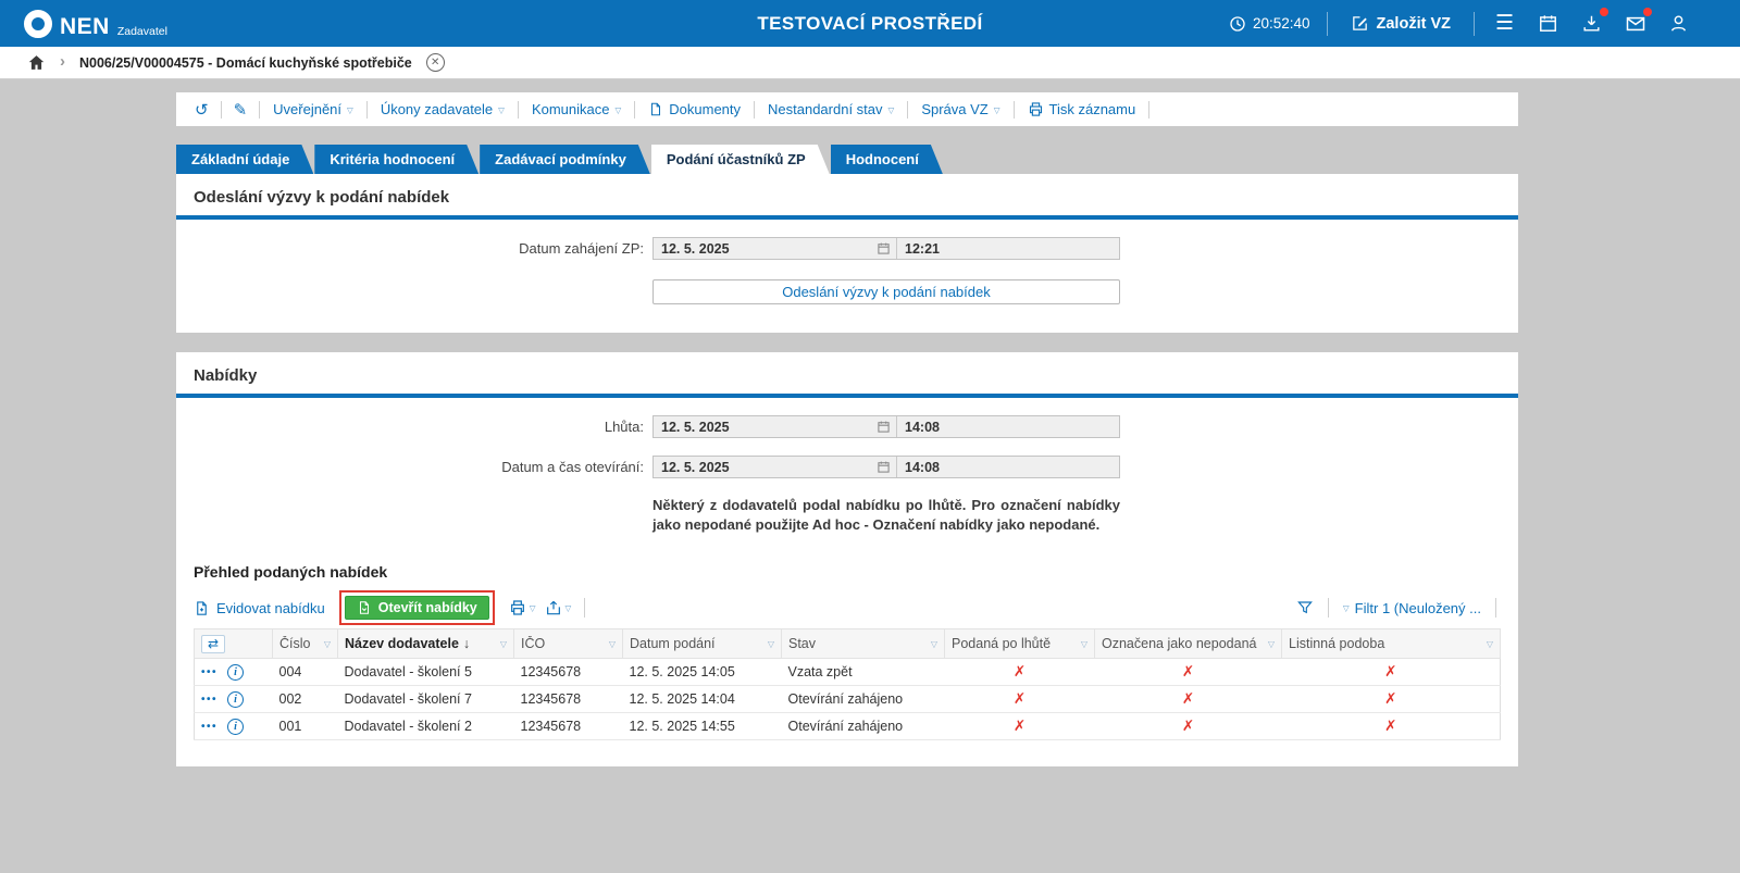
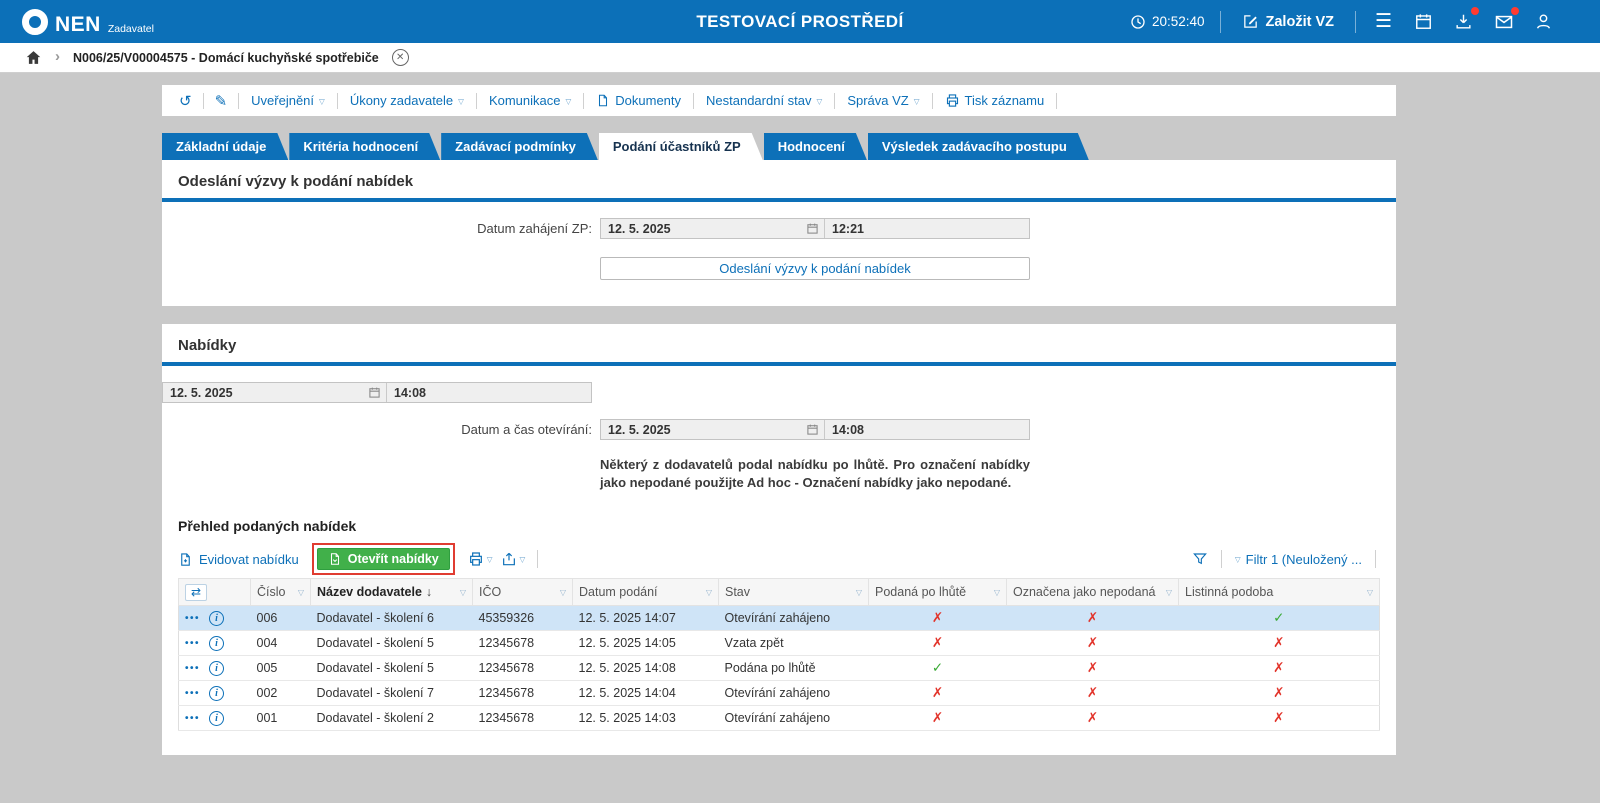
  NEN
  Zadavatel
  TESTOVACÍ PROSTŘEDÍ
  20:52:40
  Založit VZ
  ☰
  ›
  N006/25/V00004575 - Domácí kuchyňské spotřebiče
  ✕
  ↺
  ✎
  Uveřejnění
  ▽
  Úkony zadavatele
  ▽
  Komunikace
  ▽
  Dokumenty
  Nestandardní stav
  ▽
  Správa VZ
  ▽
  Tisk záznamu
  Základní údaje
  Kritéria hodnocení
  Zadávací podmínky
  Podání účastníků ZP
  Hodnocení
+ Výsledek zadávacího postupu
  Odeslání výzvy k podání nabídek
  Datum zahájení ZP:
  12. 5. 2025
  12:21
  Odeslání výzvy k podání nabídek
  Nabídky
- Lhůta:
  12. 5. 2025
  14:08
  Datum a čas otevírání:
  12. 5. 2025
  14:08
  Některý z dodavatelů podal nabídku po lhůtě. Pro označení nabídky jako nepodané použijte Ad hoc - Označení nabídky jako nepodané.
  Přehled podaných nabídek
  Evidovat nabídku
  Otevřít nabídky
  ▽
  ▽
  ▽
  Filtr 1 (Neuložený ...
  ⇄	Číslo ▽	Název dodavatele ↓ ▽	IČO ▽	Datum podání ▽	Stav ▽	Podaná po lhůtě ▽	Označena jako nepodaná ▽	Listinná podoba ▽
+ ••• i	006	Dodavatel - školení 6	45359326	12. 5. 2025 14:07	Otevírání zahájeno	✗	✗	✓
  ••• i	004	Dodavatel - školení 5	12345678	12. 5. 2025 14:05	Vzata zpět	✗	✗	✗
+ ••• i	005	Dodavatel - školení 5	12345678	12. 5. 2025 14:08	Podána po lhůtě	✓	✗	✗
  ••• i	002	Dodavatel - školení 7	12345678	12. 5. 2025 14:04	Otevírání zahájeno	✗	✗	✗
- ••• i	001	Dodavatel - školení 2	12345678	12. 5. 2025 14:55	Otevírání zahájeno	✗	✗	✗
+ ••• i	001	Dodavatel - školení 2	12345678	12. 5. 2025 14:03	Otevírání zahájeno	✗	✗	✗
